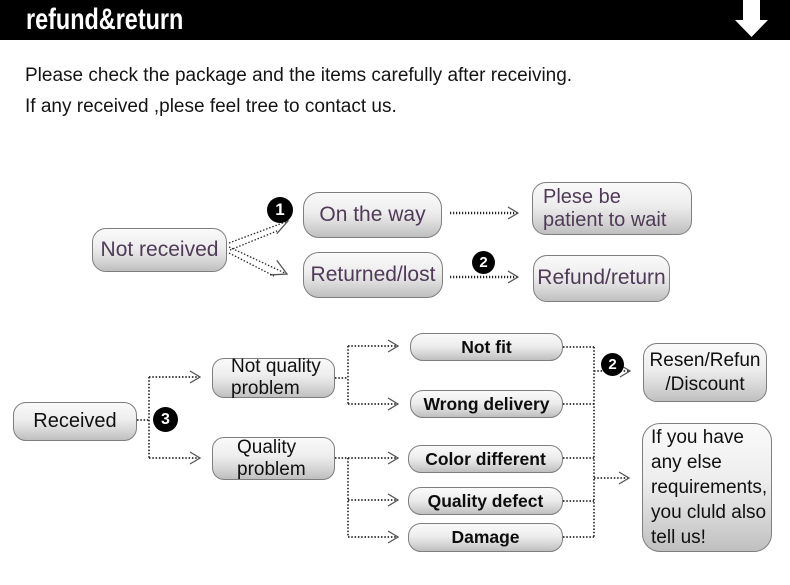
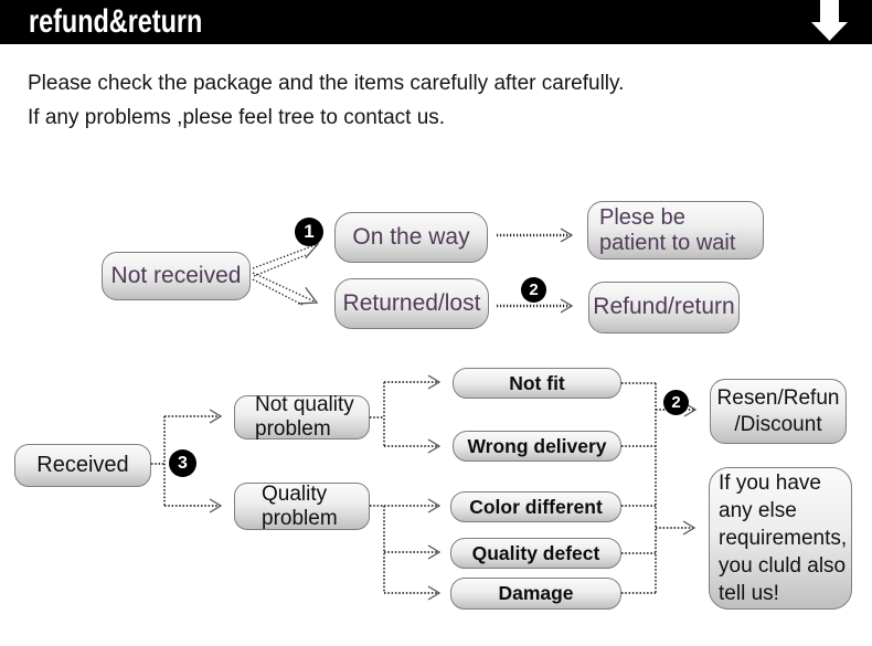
  refund&return
- Please check the package and the items carefully after receiving.
+ Please check the package and the items carefully after carefully.
- If any received ,plese feel tree to contact us.
+ If any problems ,plese feel tree to contact us.
  Not received
  On the way
  Returned/lost
  Plese be
  patient to wait
  Refund/return
  Received
  Not quality
  problem
  Quality
  problem
  Not fit
  Wrong delivery
  Color different
  Quality defect
  Damage
  Resen/Refun
  /Discount
  If you have
  any else
  requirements,
  you cluld also
  tell us!
  1
  2
  3
  2
